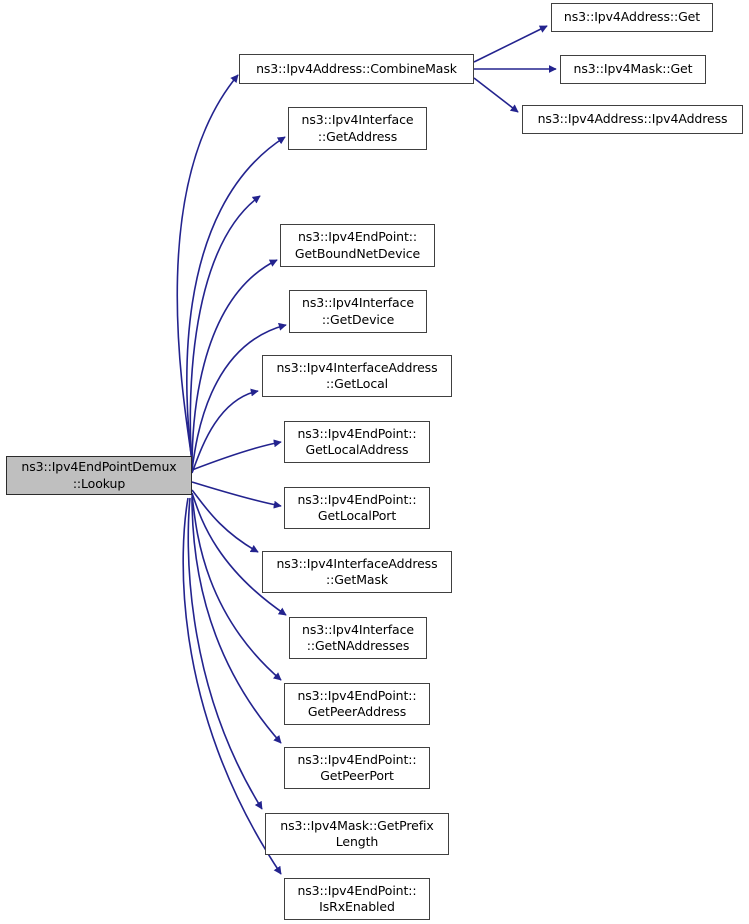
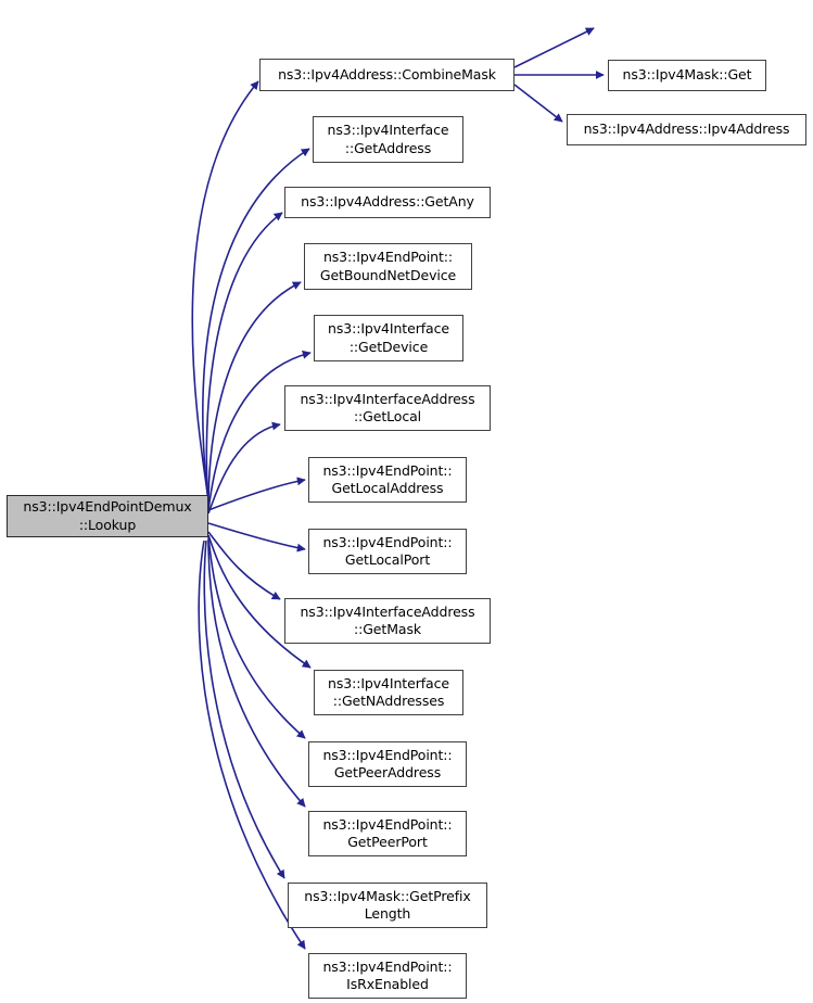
  ns3::Ipv4EndPointDemux
  ::Lookup
  ns3::Ipv4Address::CombineMask
  ns3::Ipv4Interface
  ::GetAddress
+ ns3::Ipv4Address::GetAny
  ns3::Ipv4EndPoint::
  GetBoundNetDevice
  ns3::Ipv4Interface
  ::GetDevice
  ns3::Ipv4InterfaceAddress
  ::GetLocal
  ns3::Ipv4EndPoint::
  GetLocalAddress
  ns3::Ipv4EndPoint::
  GetLocalPort
  ns3::Ipv4InterfaceAddress
  ::GetMask
  ns3::Ipv4Interface
  ::GetNAddresses
  ns3::Ipv4EndPoint::
  GetPeerAddress
  ns3::Ipv4EndPoint::
  GetPeerPort
  ns3::Ipv4Mask::GetPrefix
  Length
  ns3::Ipv4EndPoint::
  IsRxEnabled
- ns3::Ipv4Address::Get
  ns3::Ipv4Mask::Get
  ns3::Ipv4Address::Ipv4Address
